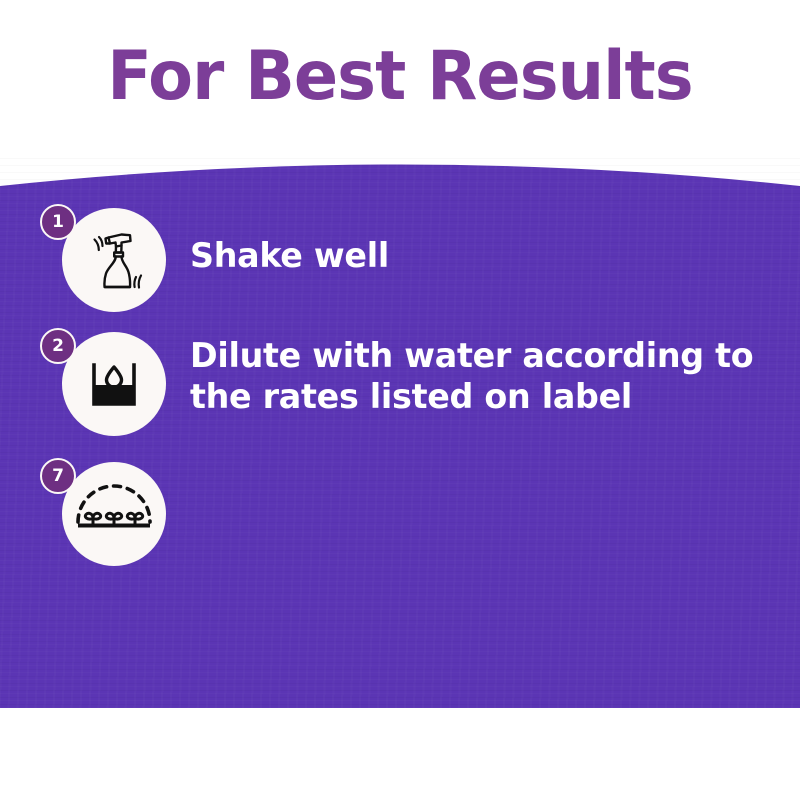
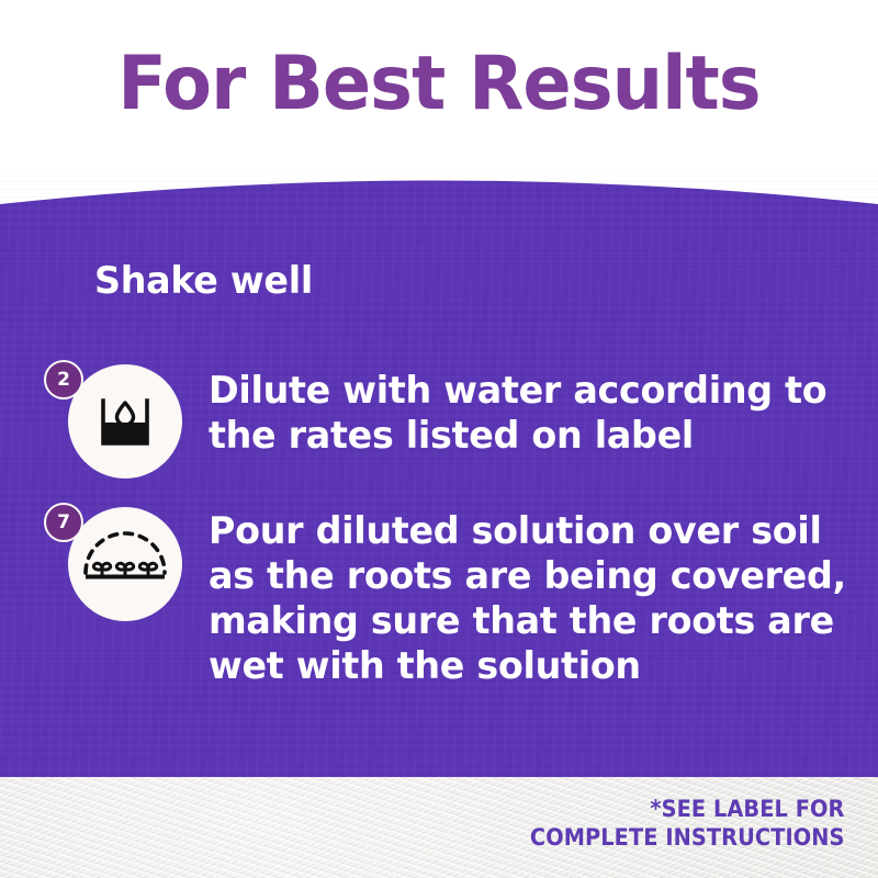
  For Best Results
- 1
  Shake well
  2
  Dilute with water according to
  the rates listed on label
  7
+ Pour diluted solution over soil
+ as the roots are being covered,
+ making sure that the roots are
+ wet with the solution
+ *SEE LABEL FOR
+ COMPLETE INSTRUCTIONS
